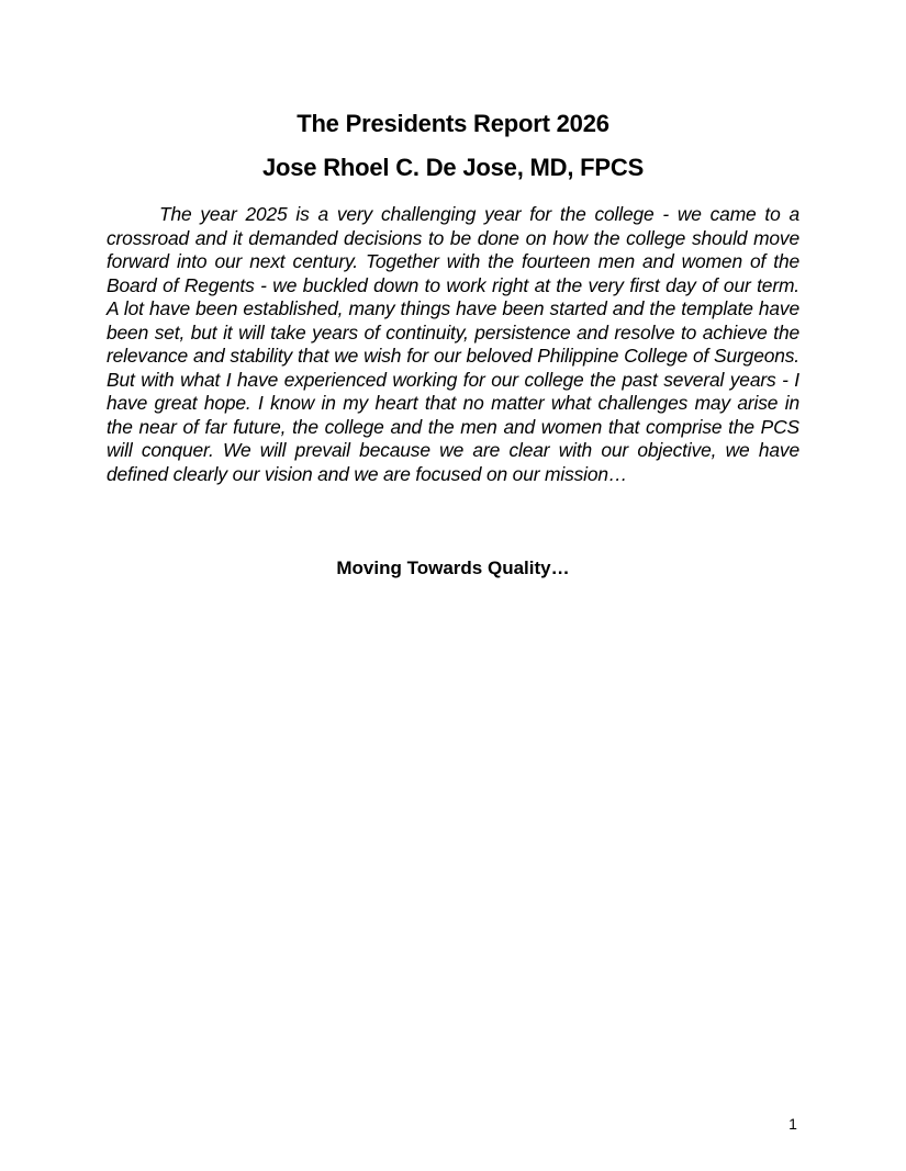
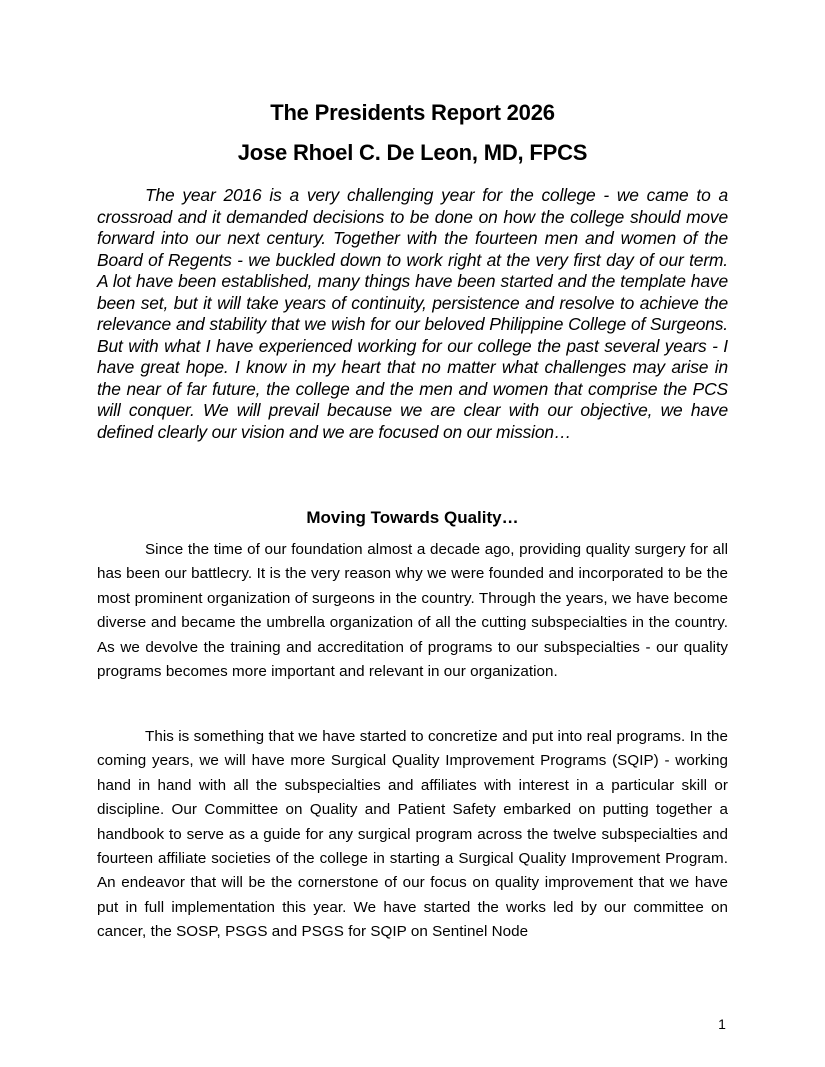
  The Presidents Report 2026
- Jose Rhoel C. De Jose, MD, FPCS
+ Jose Rhoel C. De Leon, MD, FPCS
- The year 2025 is a very challenging year for the college - we came to a crossroad and it demanded decisions to be done on how the college should move forward into our next century. Together with the fourteen men and women of the Board of Regents - we buckled down to work right at the very first day of our term. A lot have been established, many things have been started and the template have been set, but it will take years of continuity, persistence and resolve to achieve the relevance and stability that we wish for our beloved Philippine College of Surgeons. But with what I have experienced working for our college the past several years - I have great hope. I know in my heart that no matter what challenges may arise in the near of far future, the college and the men and women that comprise the PCS will conquer. We will prevail because we are clear with our objective, we have defined clearly our vision and we are focused on our mission…
+ The year 2016 is a very challenging year for the college - we came to a crossroad and it demanded decisions to be done on how the college should move forward into our next century. Together with the fourteen men and women of the Board of Regents - we buckled down to work right at the very first day of our term. A lot have been established, many things have been started and the template have been set, but it will take years of continuity, persistence and resolve to achieve the relevance and stability that we wish for our beloved Philippine College of Surgeons. But with what I have experienced working for our college the past several years - I have great hope. I know in my heart that no matter what challenges may arise in the near of far future, the college and the men and women that comprise the PCS will conquer. We will prevail because we are clear with our objective, we have defined clearly our vision and we are focused on our mission…
  Moving Towards Quality…
+ Since the time of our foundation almost a decade ago, providing quality surgery for all has been our battlecry. It is the very reason why we were founded and incorporated to be the most prominent organization of surgeons in the country. Through the years, we have become diverse and became the umbrella organization of all the cutting subspecialties in the country. As we devolve the training and accreditation of programs to our subspecialties - our quality programs becomes more important and relevant in our organization.
+ This is something that we have started to concretize and put into real programs. In the coming years, we will have more Surgical Quality Improvement Programs (SQIP) - working hand in hand with all the subspecialties and affiliates with interest in a particular skill or discipline. Our Committee on Quality and Patient Safety embarked on putting together a handbook to serve as a guide for any surgical program across the twelve subspecialties and fourteen affiliate societies of the college in starting a Surgical Quality Improvement Program. An endeavor that will be the cornerstone of our focus on quality improvement that we have put in full implementation this year. We have started the works led by our committee on cancer, the SOSP, PSGS and PSGS for SQIP on Sentinel Node
  1
